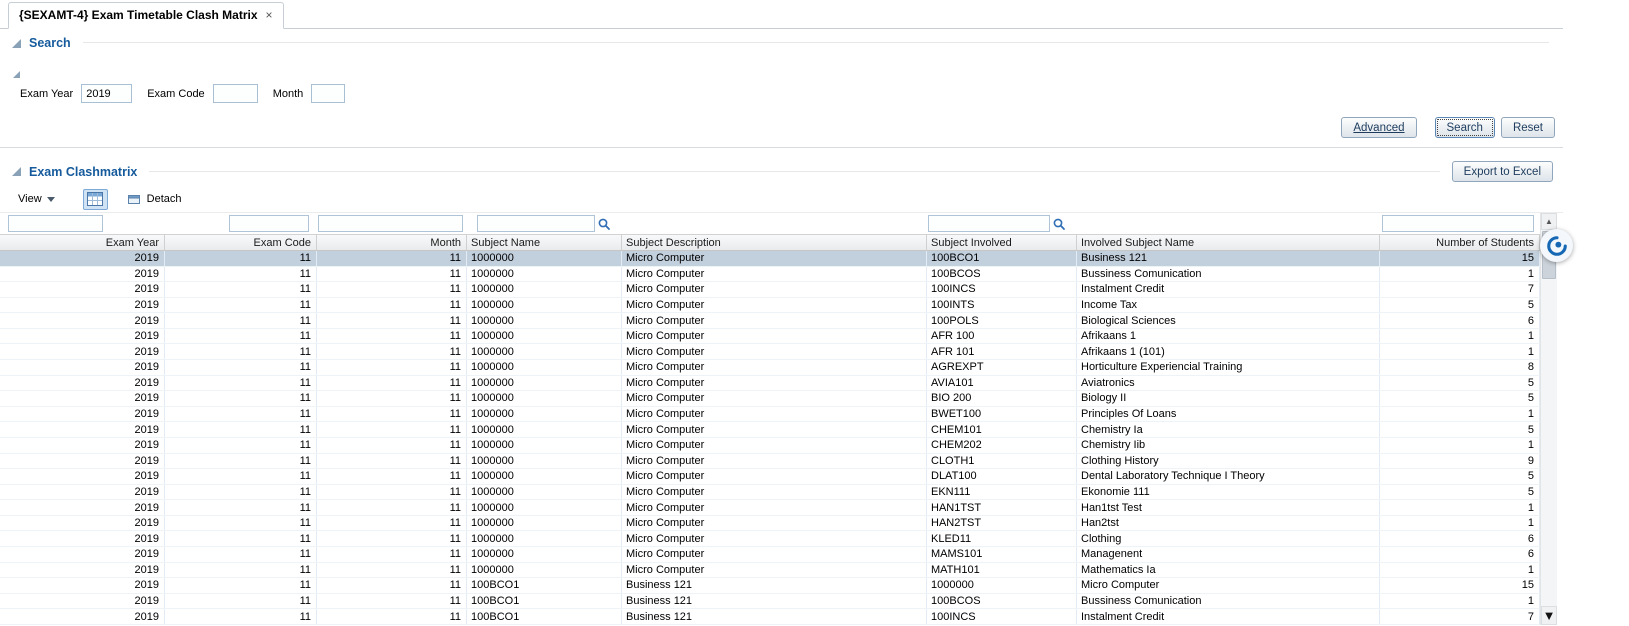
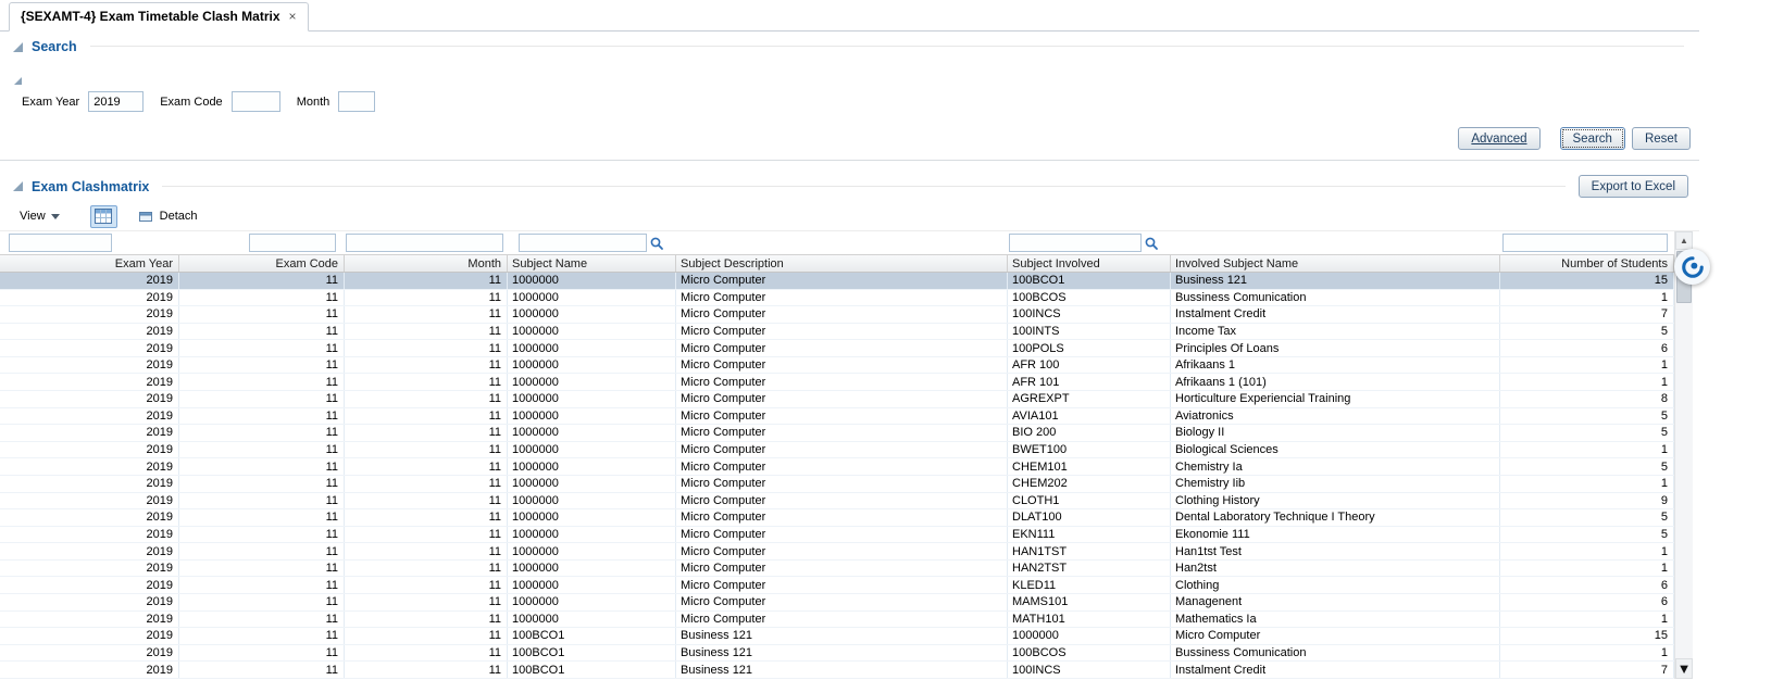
  {SEXAMT-4} Exam Timetable Clash Matrix
  ×
  Search
  Exam Year
  2019
  Exam Code
  Month
  Advanced
  Search
  Reset
  Exam Clashmatrix
  Export to Excel
  View
  Detach
  Exam Year
  Exam Code
  Month
  Subject Name
  Subject Description
  Subject Involved
  Involved Subject Name
  Number of Students
  2019
  11
  11
  1000000
  Micro Computer
  100BCO1
  Business 121
  15
  2019
  11
  11
  1000000
  Micro Computer
  100BCOS
  Bussiness Comunication
  1
  2019
  11
  11
  1000000
  Micro Computer
  100INCS
  Instalment Credit
  7
  2019
  11
  11
  1000000
  Micro Computer
  100INTS
  Income Tax
  5
  2019
  11
  11
  1000000
  Micro Computer
  100POLS
- Biological Sciences
+ Principles Of Loans
  6
  2019
  11
  11
  1000000
  Micro Computer
  AFR 100
  Afrikaans 1
  1
  2019
  11
  11
  1000000
  Micro Computer
  AFR 101
  Afrikaans 1 (101)
  1
  2019
  11
  11
  1000000
  Micro Computer
  AGREXPT
  Horticulture Experiencial Training
  8
  2019
  11
  11
  1000000
  Micro Computer
  AVIA101
  Aviatronics
  5
  2019
  11
  11
  1000000
  Micro Computer
  BIO 200
  Biology II
  5
  2019
  11
  11
  1000000
  Micro Computer
  BWET100
- Principles Of Loans
+ Biological Sciences
  1
  2019
  11
  11
  1000000
  Micro Computer
  CHEM101
  Chemistry Ia
  5
  2019
  11
  11
  1000000
  Micro Computer
  CHEM202
  Chemistry Iib
  1
  2019
  11
  11
  1000000
  Micro Computer
  CLOTH1
  Clothing History
  9
  2019
  11
  11
  1000000
  Micro Computer
  DLAT100
  Dental Laboratory Technique I Theory
  5
  2019
  11
  11
  1000000
  Micro Computer
  EKN111
  Ekonomie 111
  5
  2019
  11
  11
  1000000
  Micro Computer
  HAN1TST
  Han1tst Test
  1
  2019
  11
  11
  1000000
  Micro Computer
  HAN2TST
  Han2tst
  1
  2019
  11
  11
  1000000
  Micro Computer
  KLED11
  Clothing
  6
  2019
  11
  11
  1000000
  Micro Computer
  MAMS101
  Managenent
  6
  2019
  11
  11
  1000000
  Micro Computer
  MATH101
  Mathematics Ia
  1
  2019
  11
  11
  100BCO1
  Business 121
  1000000
  Micro Computer
  15
  2019
  11
  11
  100BCO1
  Business 121
  100BCOS
  Bussiness Comunication
  1
  2019
  11
  11
  100BCO1
  Business 121
  100INCS
  Instalment Credit
  7
  ▲
  ▼
